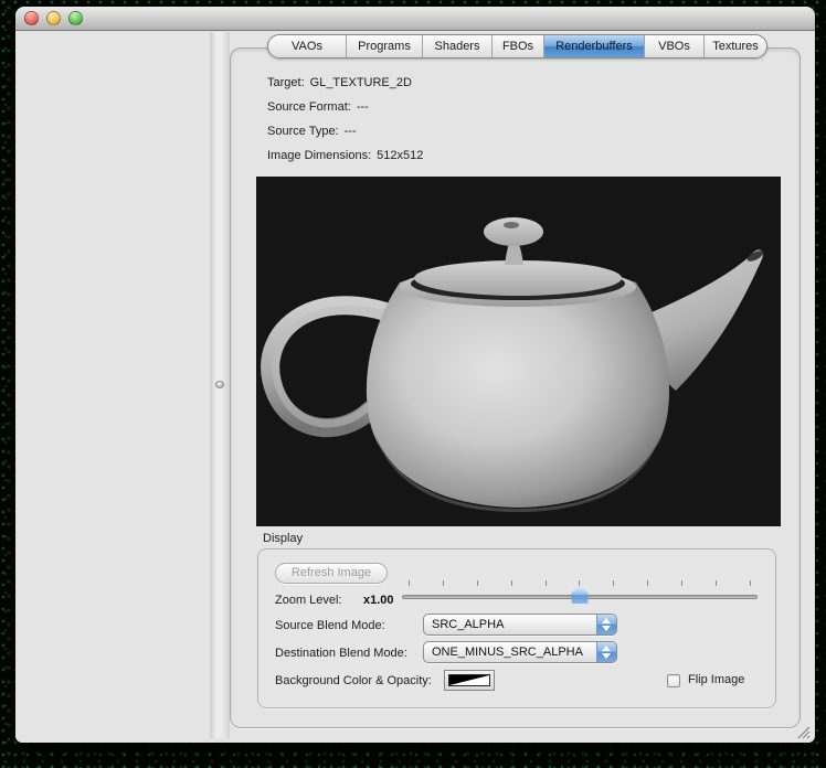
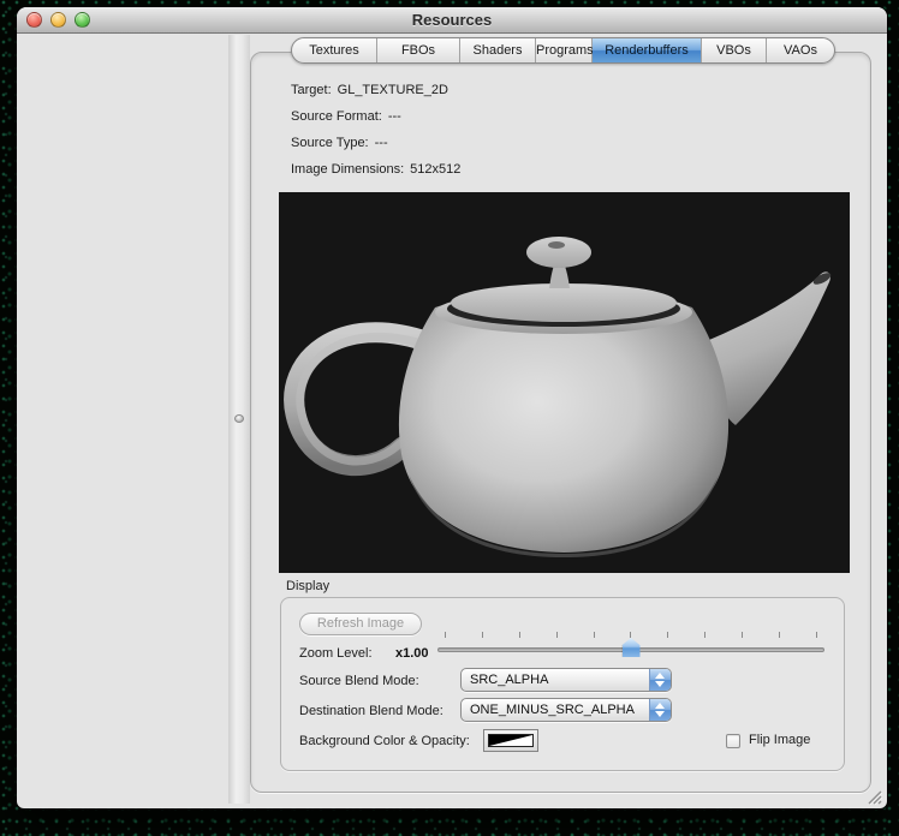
+ Resources
- VAOs
+ Textures
- Programs
+ FBOs
  Shaders
- FBOs
+ Programs
  Renderbuffers
  VBOs
- Textures
+ VAOs
  Target: GL_TEXTURE_2D
  Source Format: ---
  Source Type: ---
  Image Dimensions: 512x512
  Display
  Refresh Image
  Zoom Level:
  x1.00
  Source Blend Mode:
  SRC_ALPHA
  Destination Blend Mode:
  ONE_MINUS_SRC_ALPHA
  Background Color & Opacity:
  Flip Image
